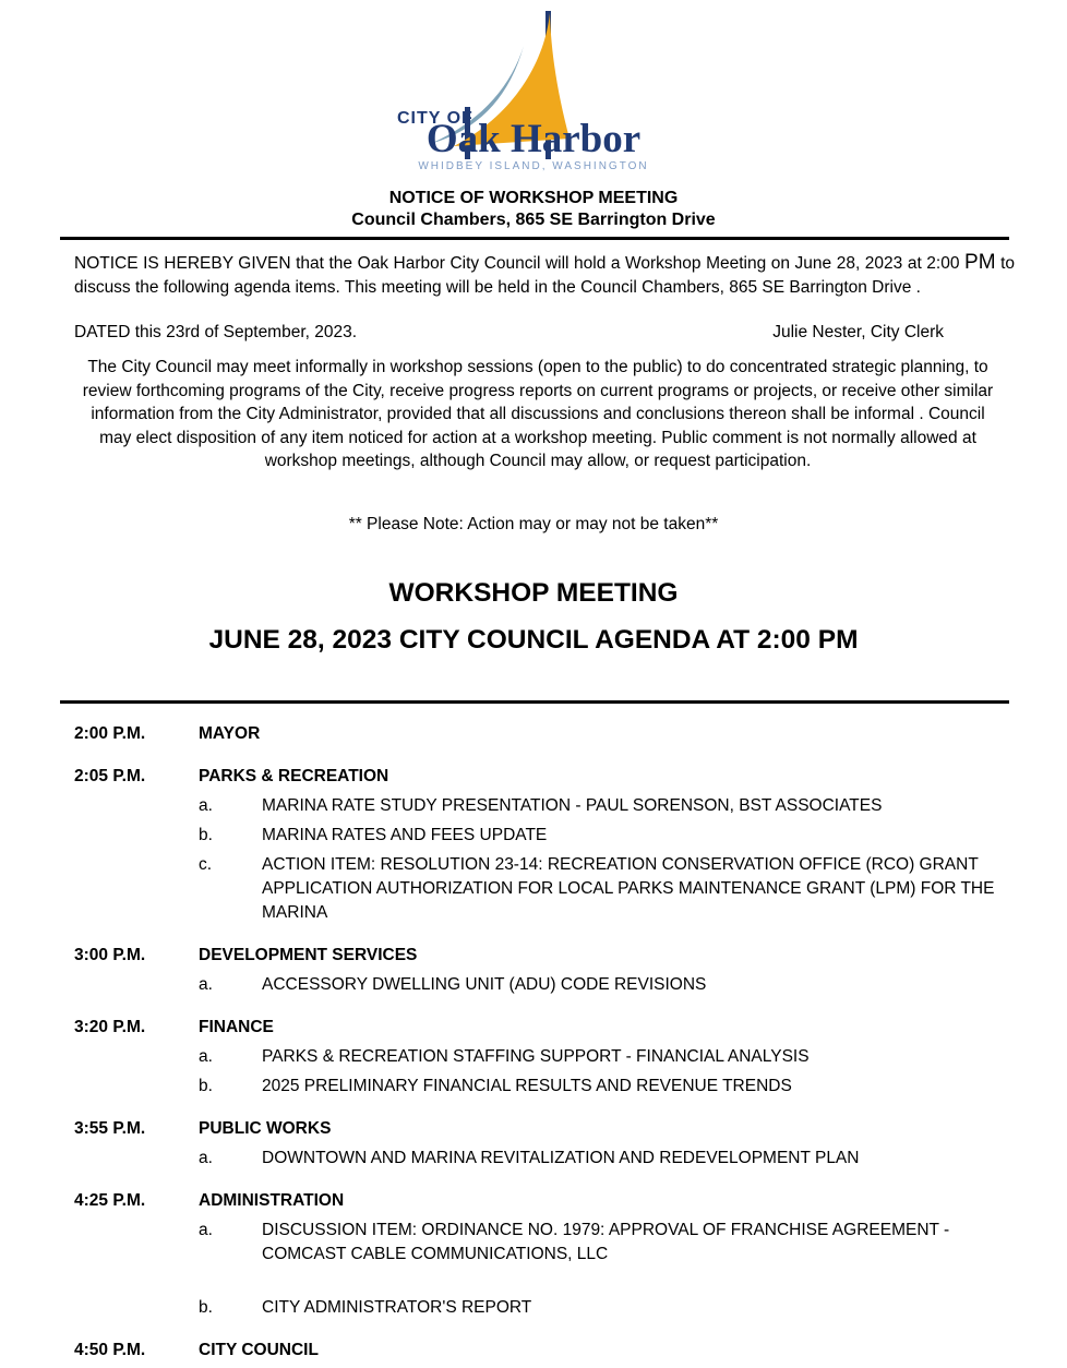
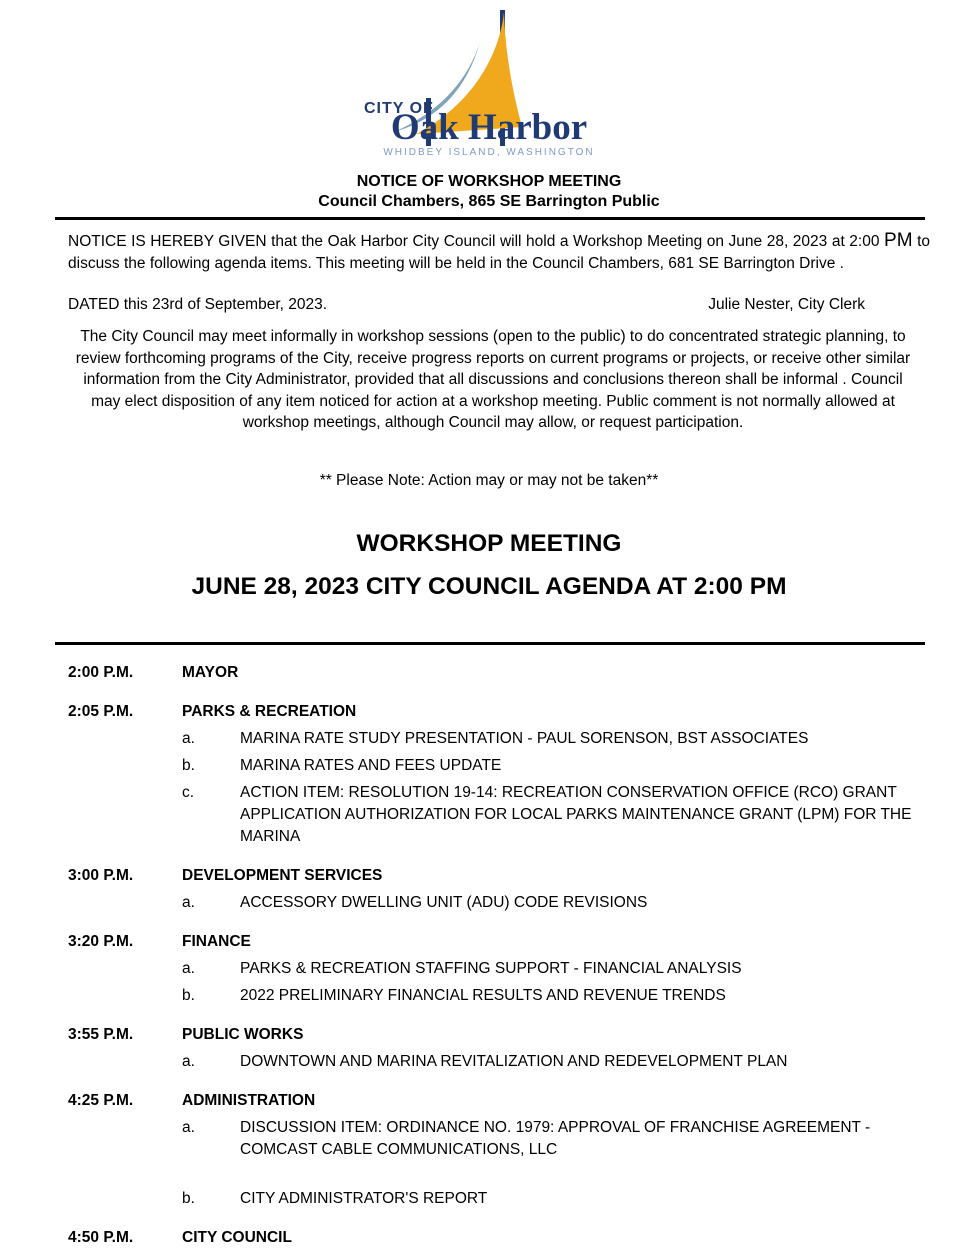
  CITY OF
  Oak Harbor
  WHIDBEY ISLAND, WASHINGTON
  NOTICE OF WORKSHOP MEETING
- Council Chambers, 865 SE Barrington Drive
+ Council Chambers, 865 SE Barrington Public
- NOTICE IS HEREBY GIVEN that the Oak Harbor City Council will hold a Workshop Meeting on June 28, 2023 at 2:00 PM to discuss the following agenda items. This meeting will be held in the Council Chambers, 865 SE Barrington Drive .
+ NOTICE IS HEREBY GIVEN that the Oak Harbor City Council will hold a Workshop Meeting on June 28, 2023 at 2:00 PM to discuss the following agenda items. This meeting will be held in the Council Chambers, 681 SE Barrington Drive .
  DATED this 23rd of September, 2023.
  Julie Nester, City Clerk
  The City Council may meet informally in workshop sessions (open to the public) to do concentrated strategic planning, to review forthcoming programs of the City, receive progress reports on current programs or projects, or receive other similar information from the City Administrator, provided that all discussions and conclusions thereon shall be informal . Council may elect disposition of any item noticed for action at a workshop meeting. Public comment is not normally allowed at workshop meetings, although Council may allow, or request participation.
  ** Please Note: Action may or may not be taken**
  WORKSHOP MEETING
  JUNE 28, 2023 CITY COUNCIL AGENDA AT 2:00 PM
  2:00 P.M.
  MAYOR
  2:05 P.M.
  PARKS & RECREATION
  a.
  MARINA RATE STUDY PRESENTATION - PAUL SORENSON, BST ASSOCIATES
  b.
  MARINA RATES AND FEES UPDATE
  c.
- ACTION ITEM: RESOLUTION 23-14: RECREATION CONSERVATION OFFICE (RCO) GRANT APPLICATION AUTHORIZATION FOR LOCAL PARKS MAINTENANCE GRANT (LPM) FOR THE MARINA
+ ACTION ITEM: RESOLUTION 19-14: RECREATION CONSERVATION OFFICE (RCO) GRANT APPLICATION AUTHORIZATION FOR LOCAL PARKS MAINTENANCE GRANT (LPM) FOR THE MARINA
  3:00 P.M.
  DEVELOPMENT SERVICES
  a.
  ACCESSORY DWELLING UNIT (ADU) CODE REVISIONS
  3:20 P.M.
  FINANCE
  a.
  PARKS & RECREATION STAFFING SUPPORT - FINANCIAL ANALYSIS
  b.
- 2025 PRELIMINARY FINANCIAL RESULTS AND REVENUE TRENDS
+ 2022 PRELIMINARY FINANCIAL RESULTS AND REVENUE TRENDS
  3:55 P.M.
  PUBLIC WORKS
  a.
  DOWNTOWN AND MARINA REVITALIZATION AND REDEVELOPMENT PLAN
  4:25 P.M.
  ADMINISTRATION
  a.
  DISCUSSION ITEM: ORDINANCE NO. 1979: APPROVAL OF FRANCHISE AGREEMENT - COMCAST CABLE COMMUNICATIONS, LLC
  b.
  CITY ADMINISTRATOR'S REPORT
  4:50 P.M.
  CITY COUNCIL
